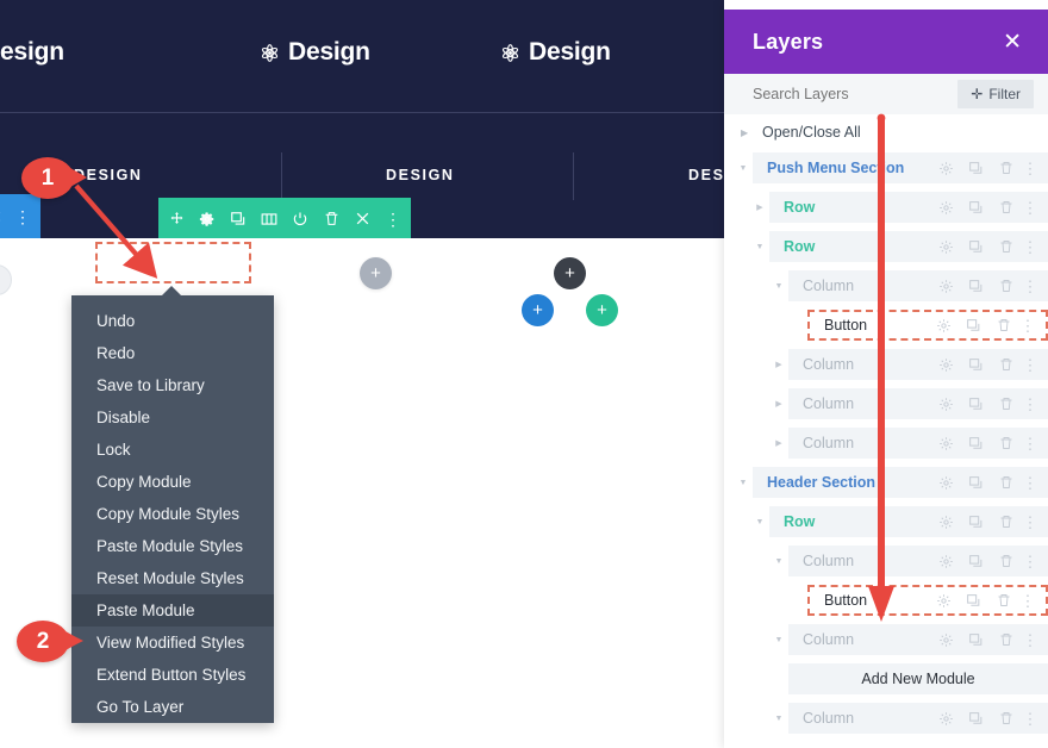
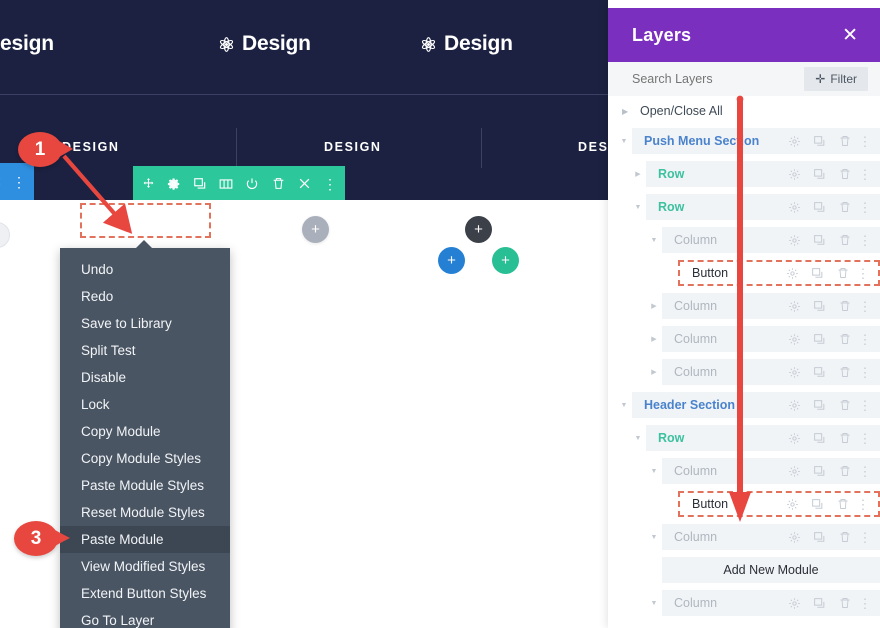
  esign
  Design
  Design
  DESIGN
  DESIGN
  DES
  ⋮
  ⋮
  +
  +
  +
  +
  Undo
  Redo
  Save to Library
+ Split Test
  Disable
  Lock
  Copy Module
  Copy Module Styles
  Paste Module Styles
  Reset Module Styles
  Paste Module
  View Modified Styles
  Extend Button Styles
  Go To Layer
  1
- 2
+ 3
  Layers
  ✕
  Search Layers
  ✛
  Filter
  ▶
  Open/Close All
  Push Menu Secon
  ⋮
  Row
  ⋮
  Row
  ⋮
  Column
  ⋮
  Button
  ⋮
  Column
  ⋮
  Column
  ⋮
  Column
  ⋮
  Header Section
  ⋮
  Row
  ⋮
  Column
  ⋮
  Button
  ⋮
  Column
  ⋮
  Add New Module
  Column
  ⋮
